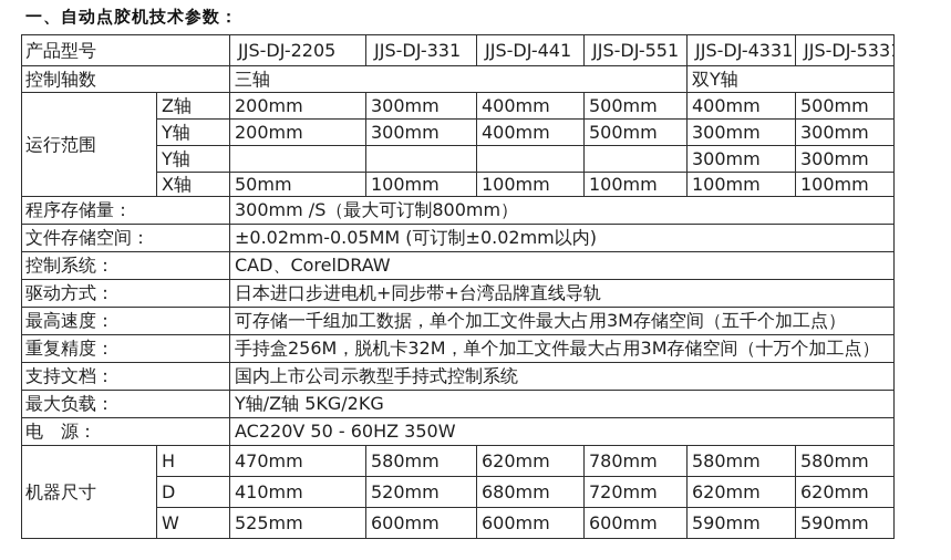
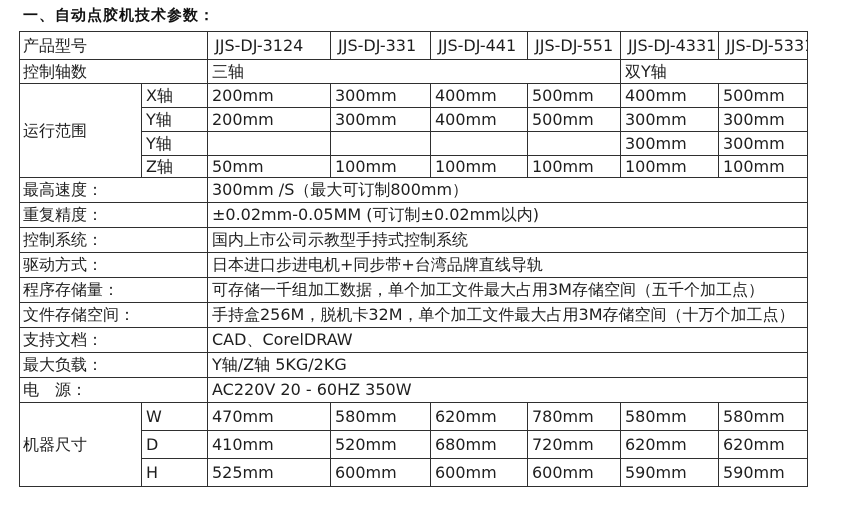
  一、自动点胶机技术参数：
- 产品型号	JJS-DJ-2205	JJS-DJ-331	JJS-DJ-441	JJS-DJ-551	JJS-DJ-4331	JJS-DJ-533
+ 产品型号	JJS-DJ-3124	JJS-DJ-331	JJS-DJ-441	JJS-DJ-551	JJS-DJ-4331	JJS-DJ-533
  控制轴数	三轴	双Y轴
- 运行范围	Z轴	200mm	300mm	400mm	500mm	400mm	500mm
+ 运行范围	X轴	200mm	300mm	400mm	500mm	400mm	500mm
  Y轴	200mm	300mm	400mm	500mm	300mm	300mm
  Y轴					300mm	300mm
- X轴	50mm	100mm	100mm	100mm	100mm	100mm
+ Z轴	50mm	100mm	100mm	100mm	100mm	100mm
- 程序存储量：	300mm /S（最大可订制800mm）
+ 最高速度：	300mm /S（最大可订制800mm）
- 文件存储空间：	±0.02mm-0.05MM (可订制±0.02mm以内)
+ 重复精度：	±0.02mm-0.05MM (可订制±0.02mm以内)
- 控制系统：	CAD、CorelDRAW
+ 控制系统：	国内上市公司示教型手持式控制系统
  驱动方式：	日本进口步进电机+同步带+台湾品牌直线导轨
- 最高速度：	可存储一千组加工数据，单个加工文件最大占用3M存储空间（五千个加工点）
+ 程序存储量：	可存储一千组加工数据，单个加工文件最大占用3M存储空间（五千个加工点）
- 重复精度：	手持盒256M，脱机卡32M，单个加工文件最大占用3M存储空间（十万个加工点）
+ 文件存储空间：	手持盒256M，脱机卡32M，单个加工文件最大占用3M存储空间（十万个加工点）
- 支持文档：	国内上市公司示教型手持式控制系统
+ 支持文档：	CAD、CorelDRAW
  最大负载：	Y轴/Z轴 5KG/2KG
- 电 源：	AC220V 50 - 60HZ 350W
+ 电 源：	AC220V 20 - 60HZ 350W
- 机器尺寸	H	470mm	580mm	620mm	780mm	580mm	580mm
+ 机器尺寸	W	470mm	580mm	620mm	780mm	580mm	580mm
  D	410mm	520mm	680mm	720mm	620mm	620mm
- W	525mm	600mm	600mm	600mm	590mm	590mm
+ H	525mm	600mm	600mm	600mm	590mm	590mm
